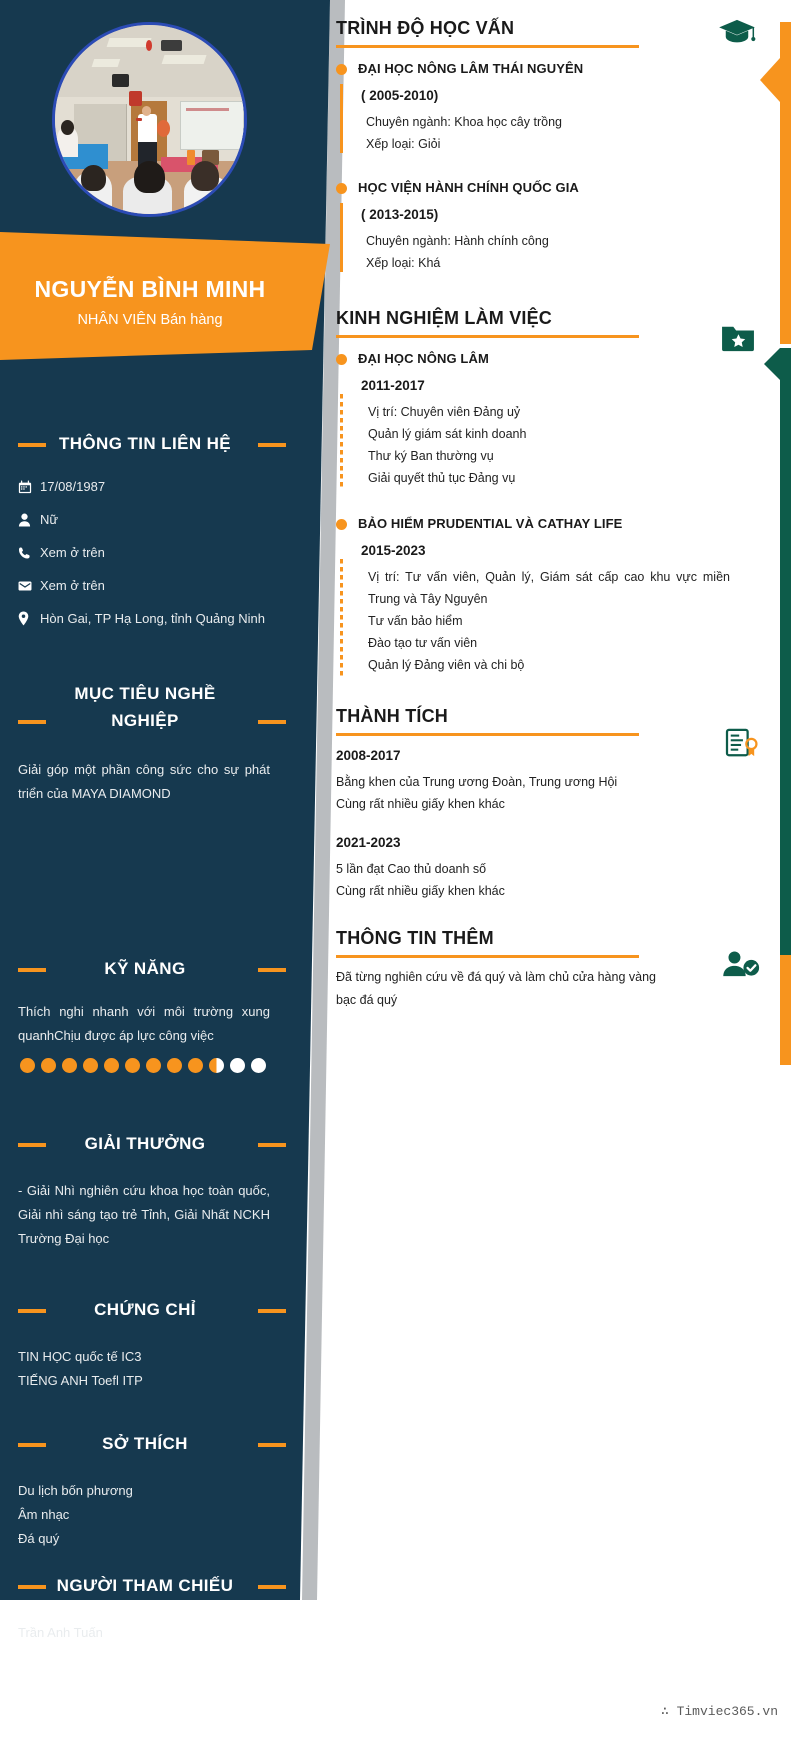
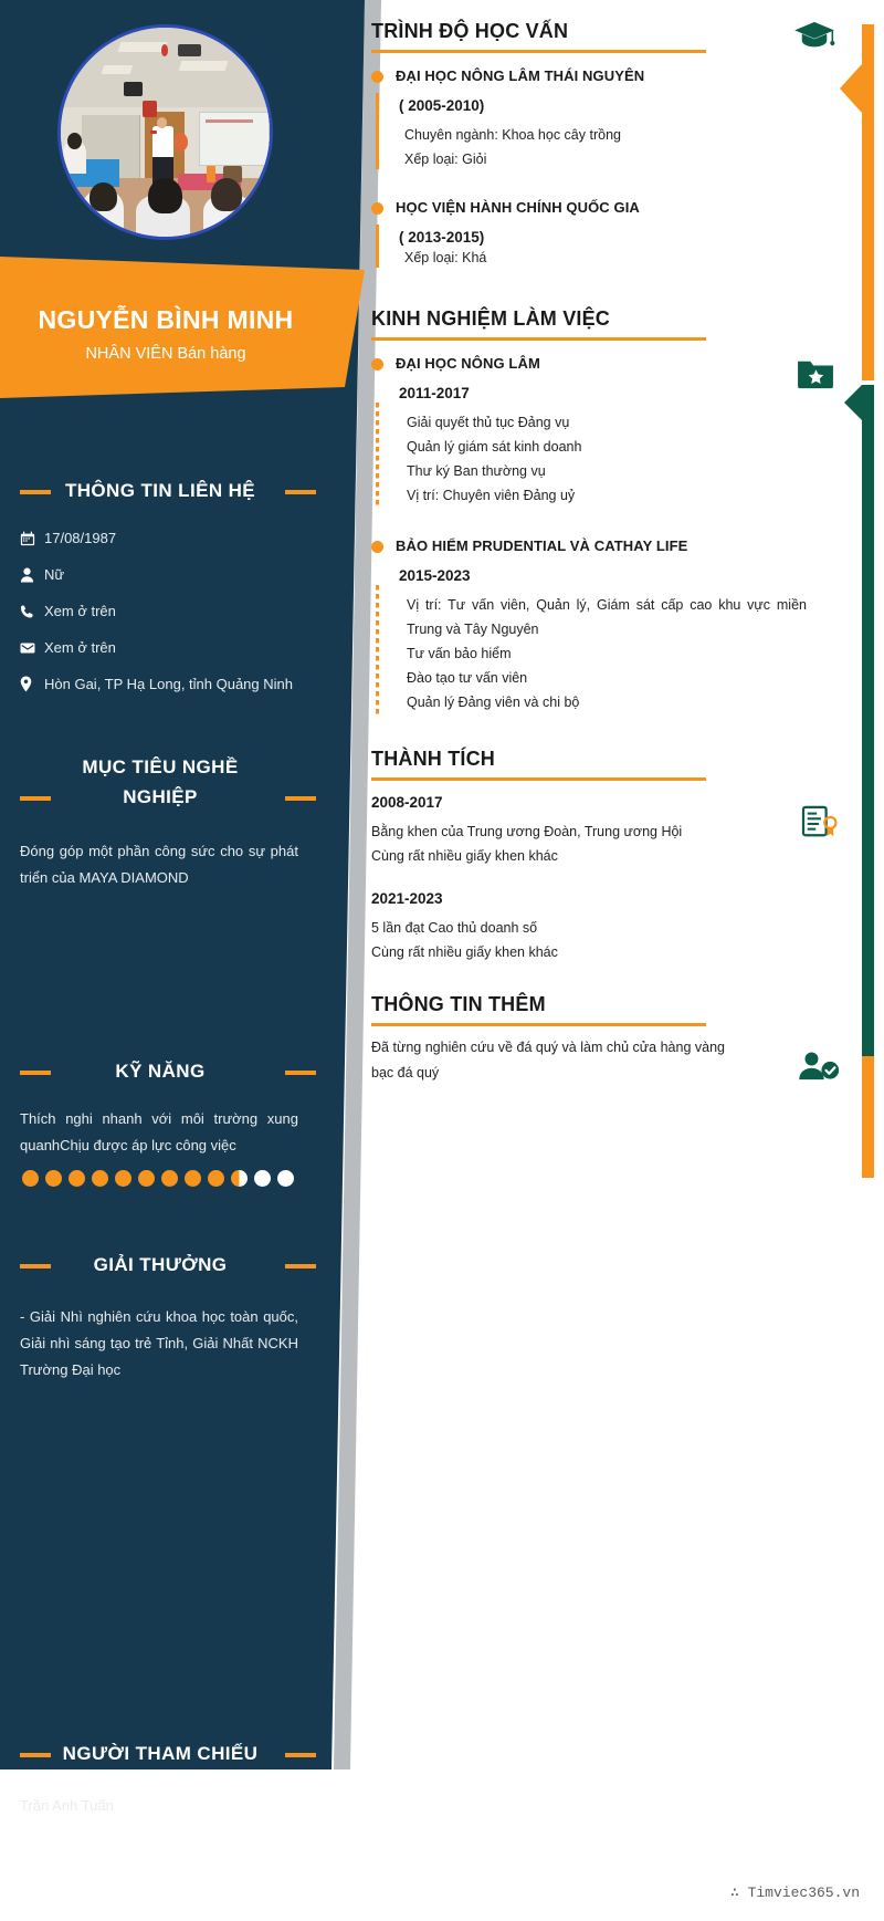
  NGUYỄN BÌNH MINH
  NHÂN VIÊN Bán hàng
  THÔNG TIN LIÊN HỆ
  17/08/1987
  Nữ
  Xem ở trên
  Xem ở trên
  Hòn Gai, TP Hạ Long, tỉnh Quảng Ninh
  MỤC TIÊU NGHỀ
  NGHIỆP
- Giải góp một phần công sức cho sự phát triển của MAYA DIAMOND
+ Đóng góp một phần công sức cho sự phát triển của MAYA DIAMOND
  KỸ NĂNG
  Thích nghi nhanh với môi trường xung quanhChịu được áp lực công việc
  GIẢI THƯỞNG
  - Giải Nhì nghiên cứu khoa học toàn quốc, Giải nhì sáng tạo trẻ Tỉnh, Giải Nhất NCKH Trường Đại học
- CHỨNG CHỈ
- TIN HỌC quốc tế IC3
- TIẾNG ANH Toefl ITP
- SỞ THÍCH
- Du lịch bốn phương
- Âm nhạc
- Đá quý
  NGƯỜI THAM CHIẾU
  TRÌNH ĐỘ HỌC VẤN
  ĐẠI HỌC NÔNG LÂM THÁI NGUYÊN
  ( 2005-2010)
  Chuyên ngành: Khoa học cây trồng
  Xếp loại: Giỏi
  HỌC VIỆN HÀNH CHÍNH QUỐC GIA
  ( 2013-2015)
- Chuyên ngành: Hành chính công
  Xếp loại: Khá
  KINH NGHIỆM LÀM VIỆC
  ĐẠI HỌC NÔNG LÂM
  2011-2017
- Vị trí: Chuyên viên Đảng uỷ
+ Giải quyết thủ tục Đảng vụ
  Quản lý giám sát kinh doanh
  Thư ký Ban thường vụ
- Giải quyết thủ tục Đảng vụ
+ Vị trí: Chuyên viên Đảng uỷ
  BẢO HIỂM PRUDENTIAL VÀ CATHAY LIFE
  2015-2023
  Vị trí: Tư vấn viên, Quản lý, Giám sát cấp cao khu vực miền Trung và Tây Nguyên
  Tư vấn bảo hiểm
  Đào tạo tư vấn viên
  Quản lý Đảng viên và chi bộ
  THÀNH TÍCH
  2008-2017
  Bằng khen của Trung ương Đoàn, Trung ương Hội
  Cùng rất nhiều giấy khen khác
  2021-2023
  5 lần đạt Cao thủ doanh số
  Cùng rất nhiều giấy khen khác
  THÔNG TIN THÊM
  Đã từng nghiên cứu về đá quý và làm chủ cửa hàng vàng bạc đá quý
  ∴ Timviec365.vn
